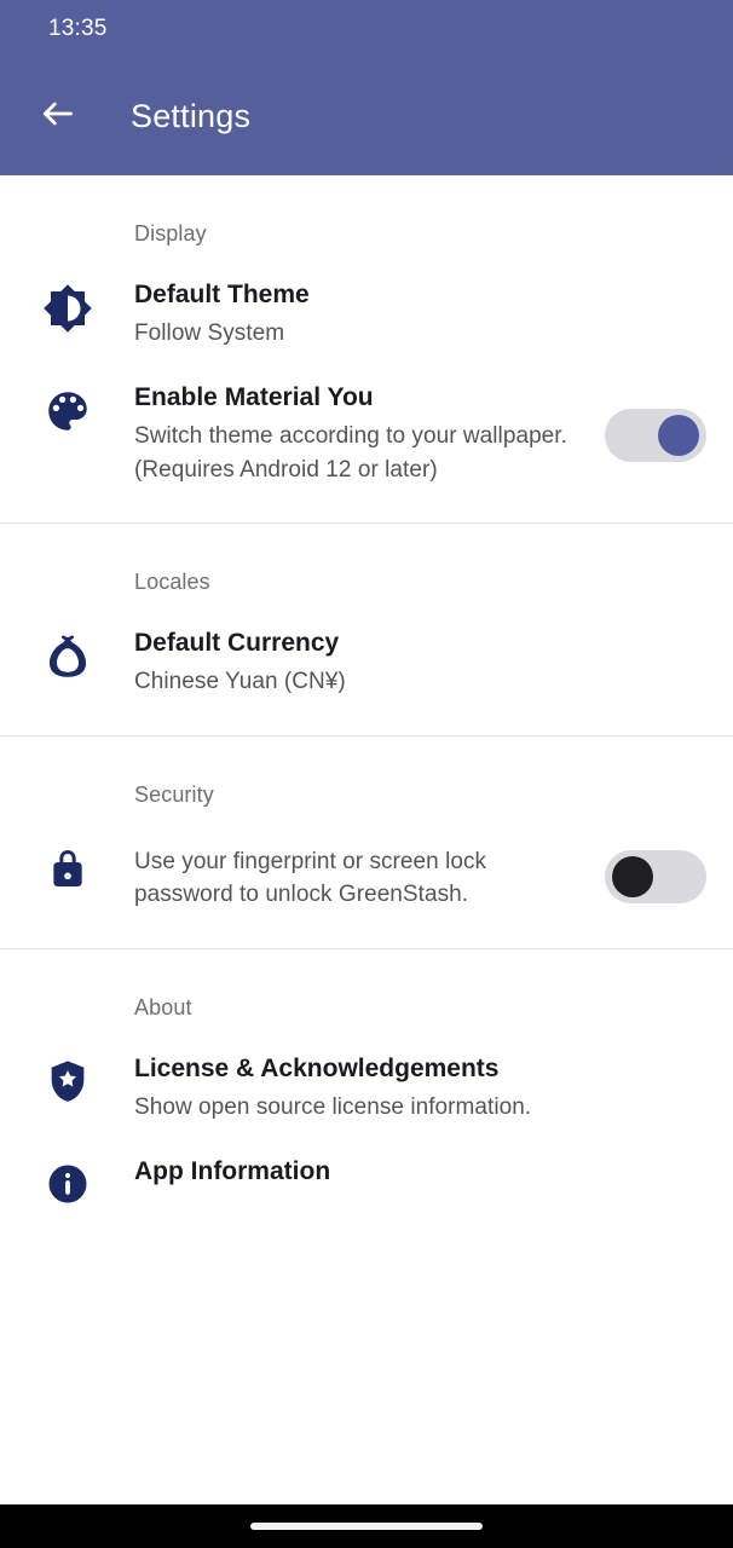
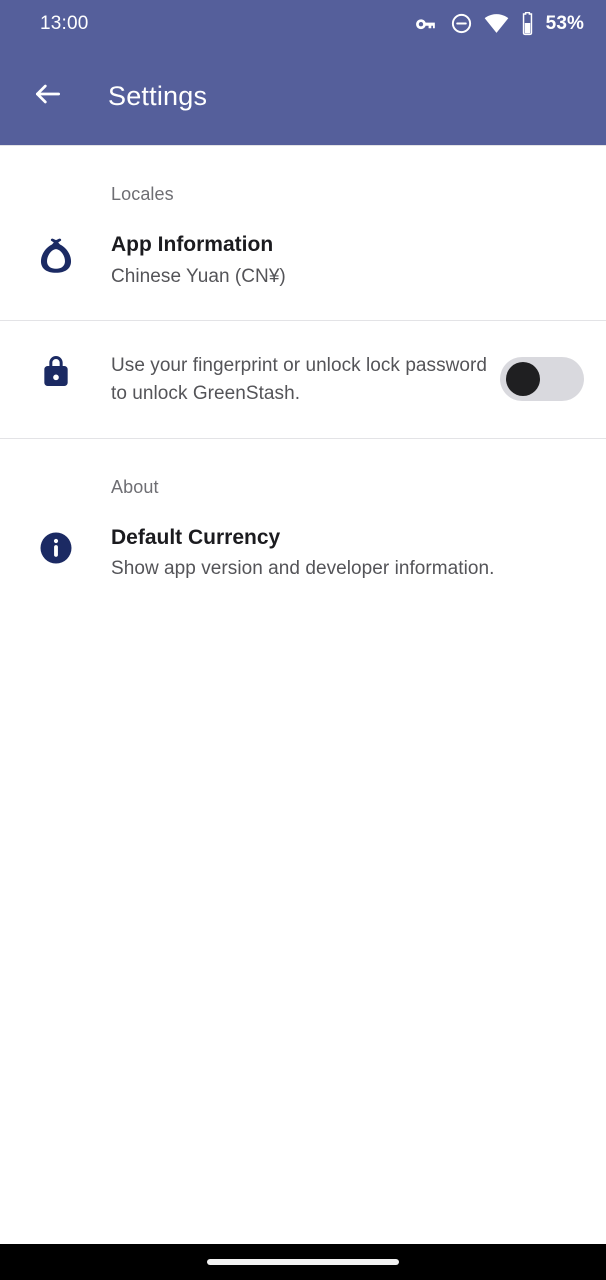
- 13:35
+ 13:00
+ 53%
  Settings
- Display
- Default Theme
- Follow System
- Enable Material You
- Switch theme according to your wallpaper. (Requires Android 12 or later)
  Locales
- Default Currency
+ App Information
  Chinese Yuan (CN¥)
- Security
- Use your fingerprint or screen lock password to unlock GreenStash.
+ Use your fingerprint or unlock lock password to unlock GreenStash.
  About
- License & Acknowledgements
- Show open source license information.
- App Information
+ Default Currency
+ Show app version and developer information.
